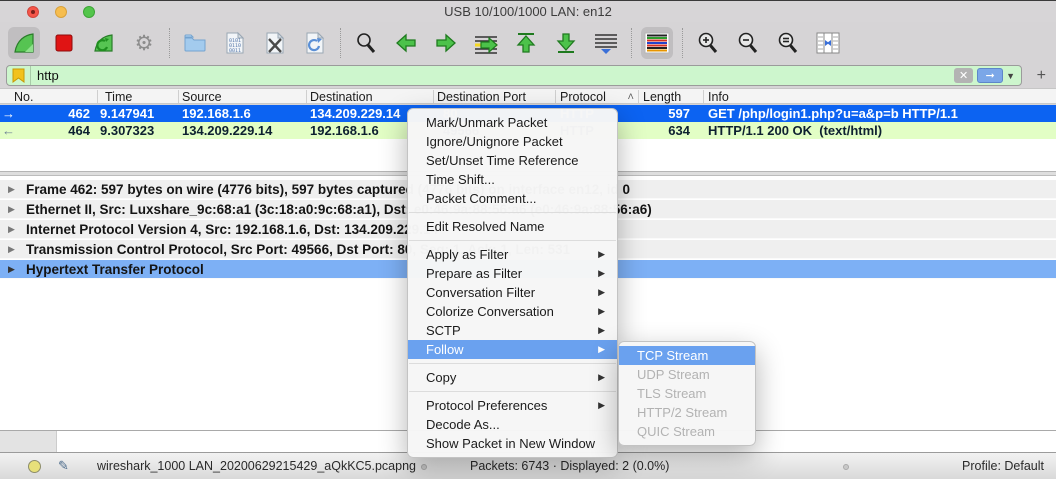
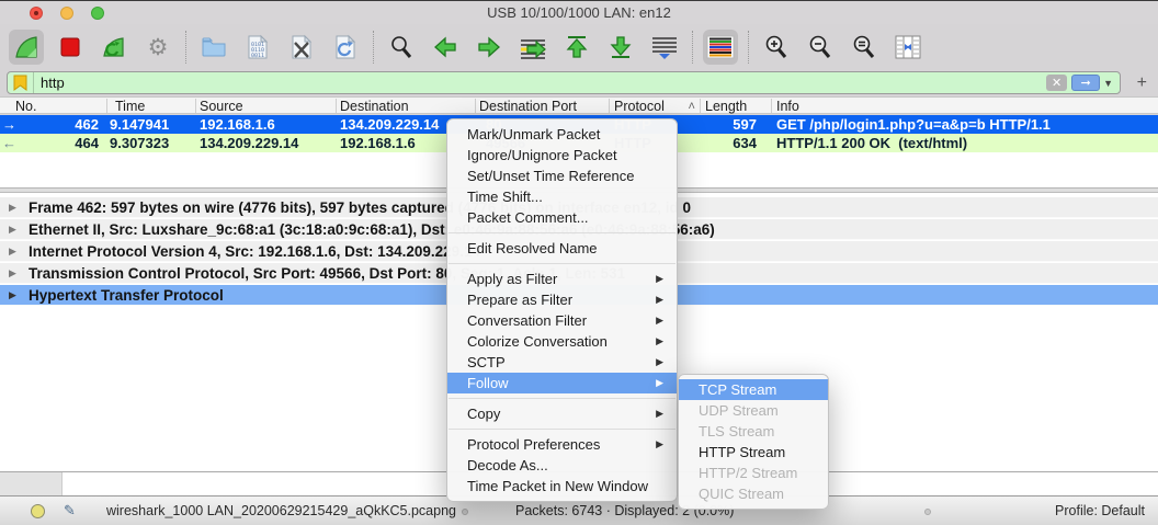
  USB 10/100/1000 LAN: en12
  ⚙
  http
  ✕
  ➞
  ▼
  +
  No.
  Time
  Source
  Destination
  Destination Port
  Protocol
  ᐱ
  Length
  Info
  →
  462
  9.147941
  192.168.1.6
  134.209.229.14
  597
  GET /php/login1.php?u=a&p=b HTTP/1.1
  ←
  464
  9.307323
  134.209.229.14
  192.168.1.6
  634
  HTTP/1.1 200 OK (text/html)
  ▶
  ▶
  ▶
  Internet Protocol Version 4, Src: 192.168.1.6, Dst: 134.209.2
  ▶
  Transmission Control Protocol, Src Port: 49566, Dst Port: 8
  ▶
  Hypertext Transfer Protocol
  ✎
  wireshark_1000 LAN_20200629215429_aQkKC5.pcapng
  Packets: 6743 · Displayed: 2 (0.0%)
  Profile: Default
  Mark/Unmark Packet
  Ignore/Unignore Packet
  Set/Unset Time Reference
  Time Shift...
  Packet Comment...
  Edit Resolved Name
  Apply as Filter
  ▶
  Prepare as Filter
  ▶
  Conversation Filter
  ▶
  Colorize Conversation
  ▶
  SCTP
  ▶
  Follow
  ▶
  Copy
  ▶
  Protocol Preferences
  ▶
  Decode As...
- Show Packet in New Window
+ Time Packet in New Window
  TCP Stream
  UDP Stream
  TLS Stream
+ HTTP Stream
  HTTP/2 Stream
  QUIC Stream
